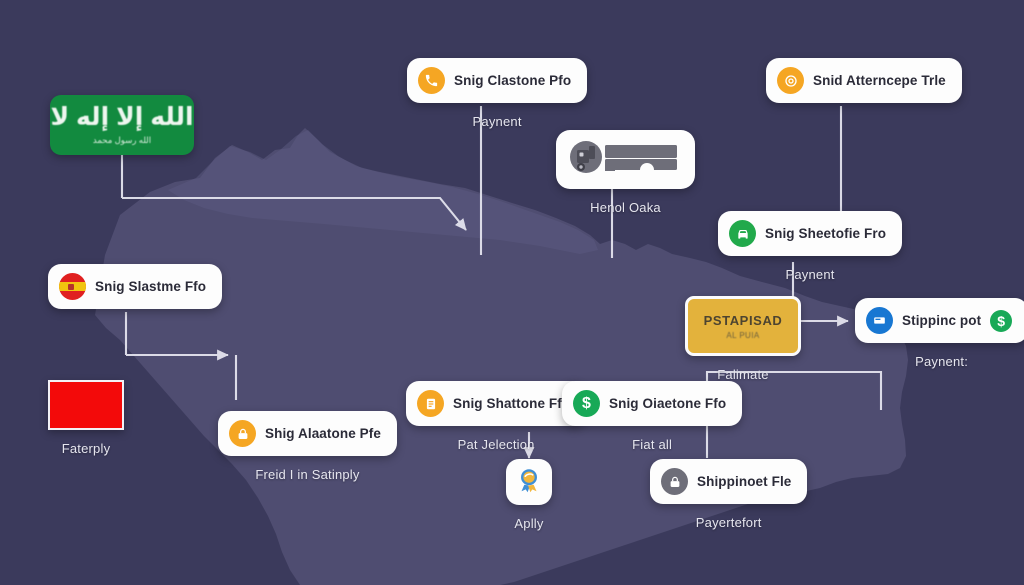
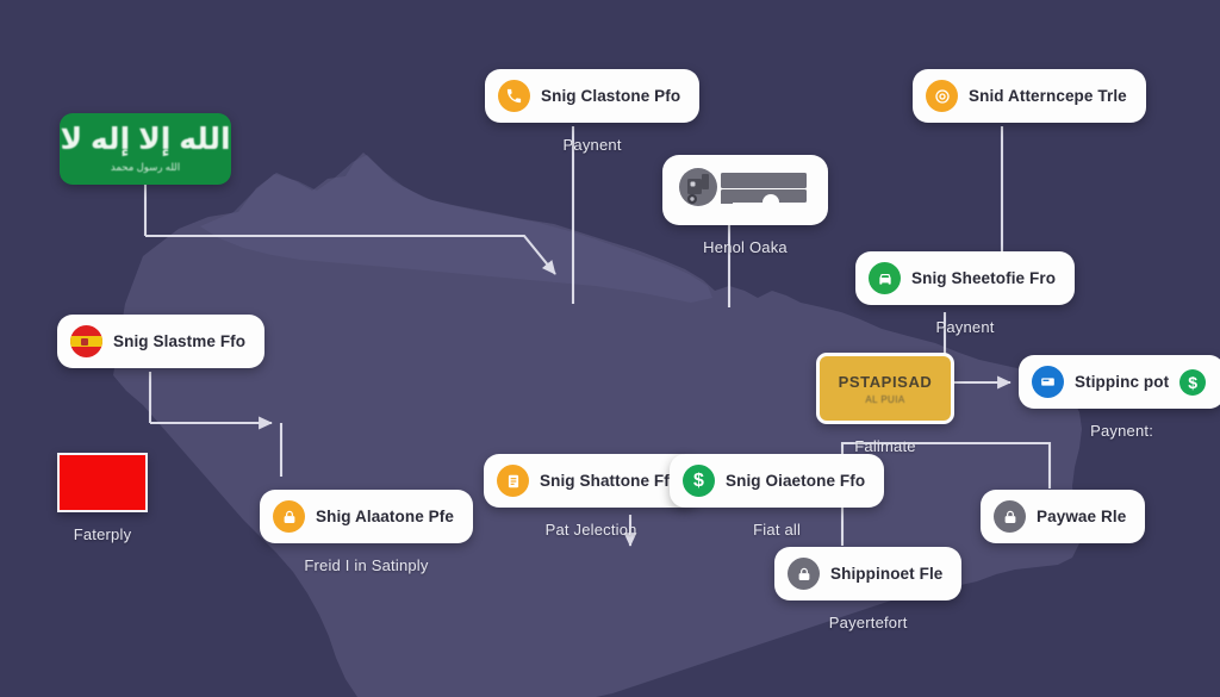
  الله إلا إله لا
  الله رسول محمد
  Snig Clastone Pfo
  Paynent
  Snid Atterncepe Trle
  Henol Oaka
  Snig Sheetofie Fro
  Paynent
  Snig Slastme Ffo
  PSTAPISAD
  AL PUIA
  Falimate
  Stippinc pot
  $
  Paynent:
  Shig Alaatone Pfe
  Freid I in Satinply
  Faterply
  Snig Shattone Ff
  Pat Jelection
  $
  Snig Oiaetone Ffo
  Fiat all
- Aplly
  Shippinoet Fle
  Payertefort
+ Paywae Rle
